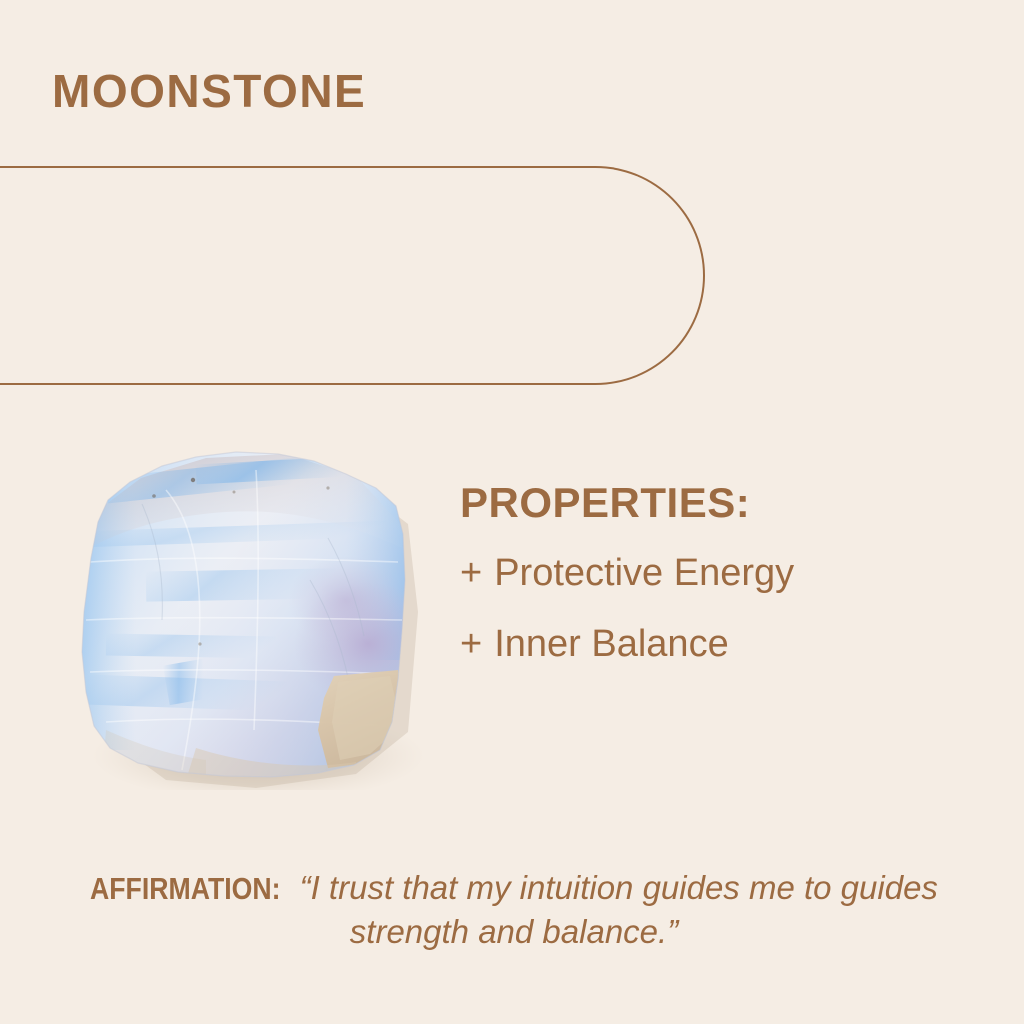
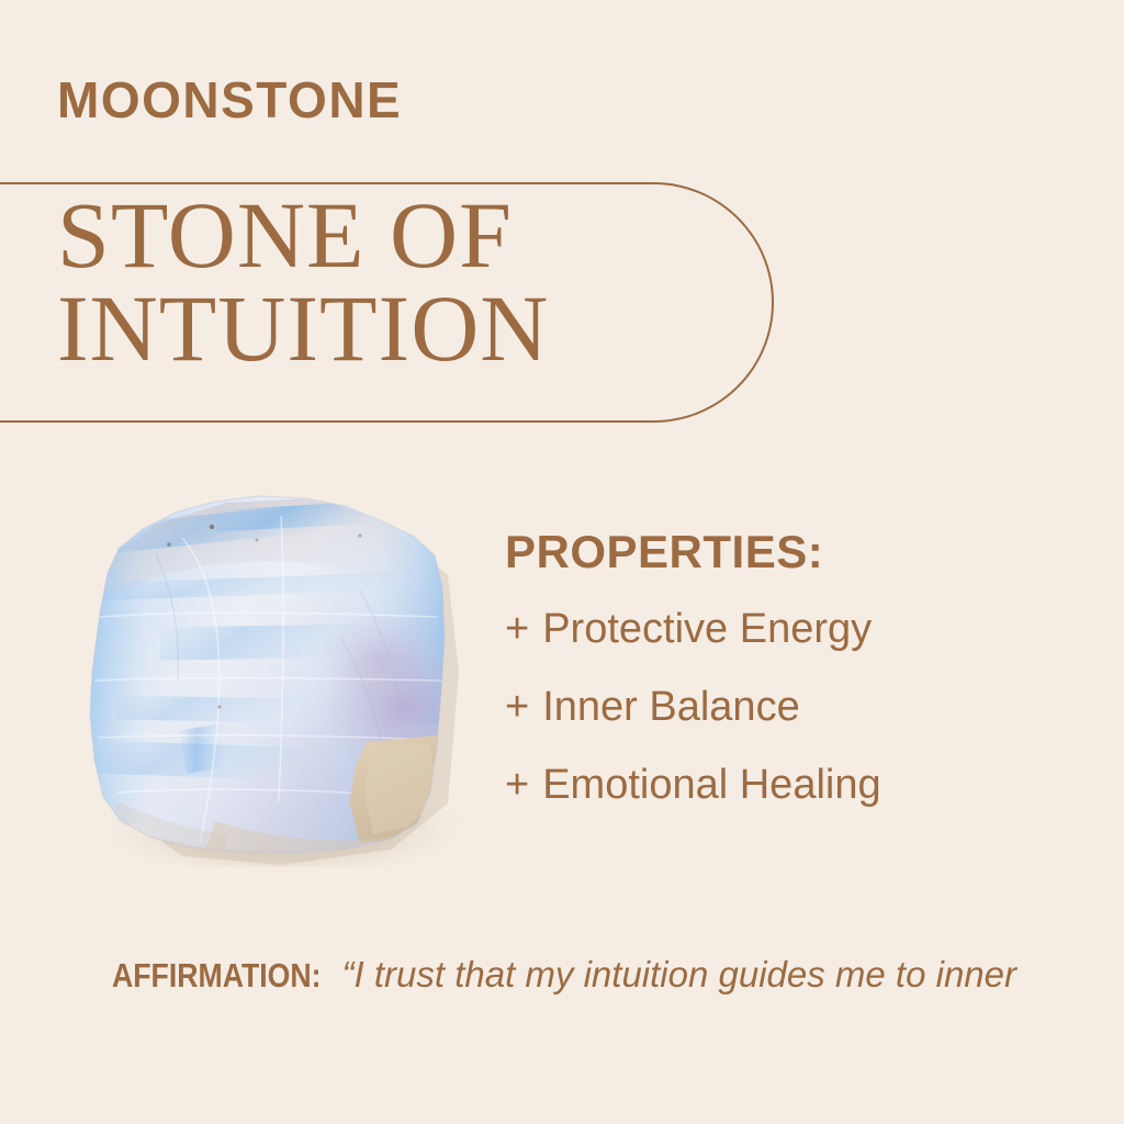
  MOONSTONE
+ STONE OF
+ INTUITION
  PROPERTIES:
  + Protective Energy
  + Inner Balance
+ + Emotional Healing
- AFFIRMATION: “I trust that my intuition guides me to guides
+ AFFIRMATION: “I trust that my intuition guides me to inner
- strength and balance.”
